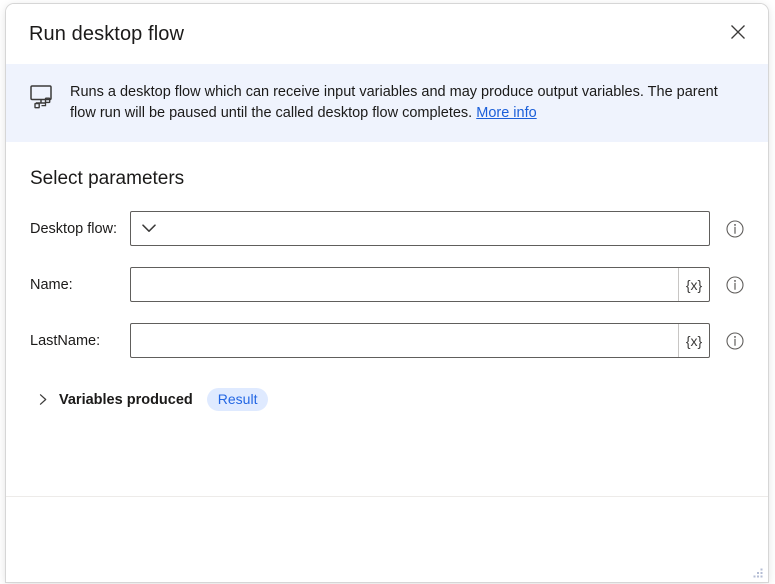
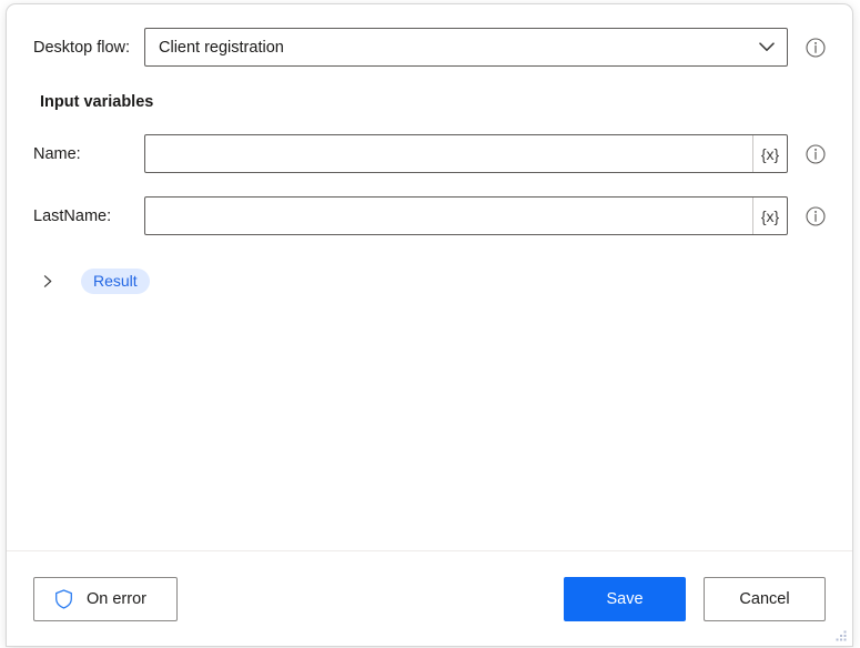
- Run desktop flow
- Runs a desktop flow which can receive input variables and may produce output variables. The parent flow run will be paused until the called desktop flow completes. More info
- Select parameters
  Desktop flow:
+ Client registration
+ Input variables
  Name:
  {x}
  LastName:
  {x}
- Variables produced
  Result
+ On error
+ Save
+ Cancel
